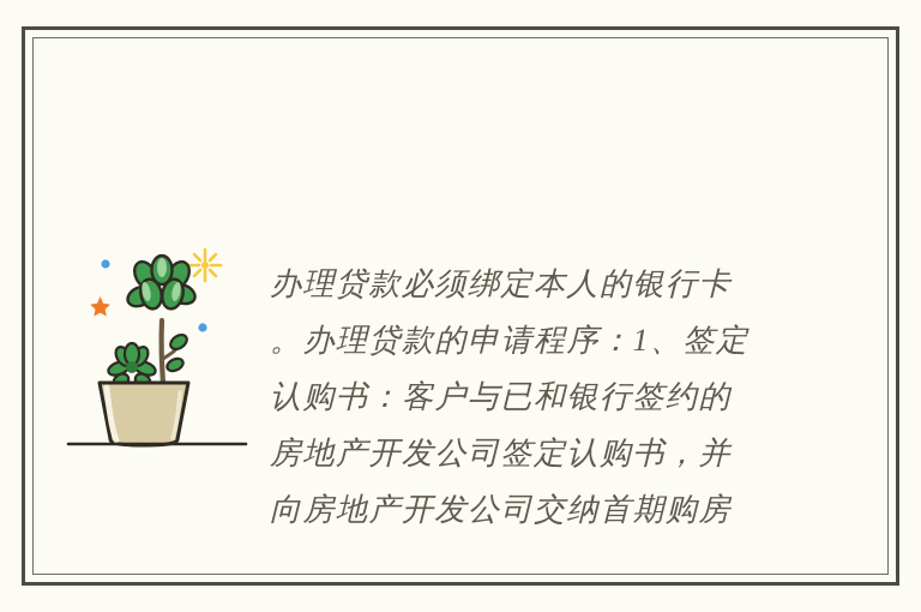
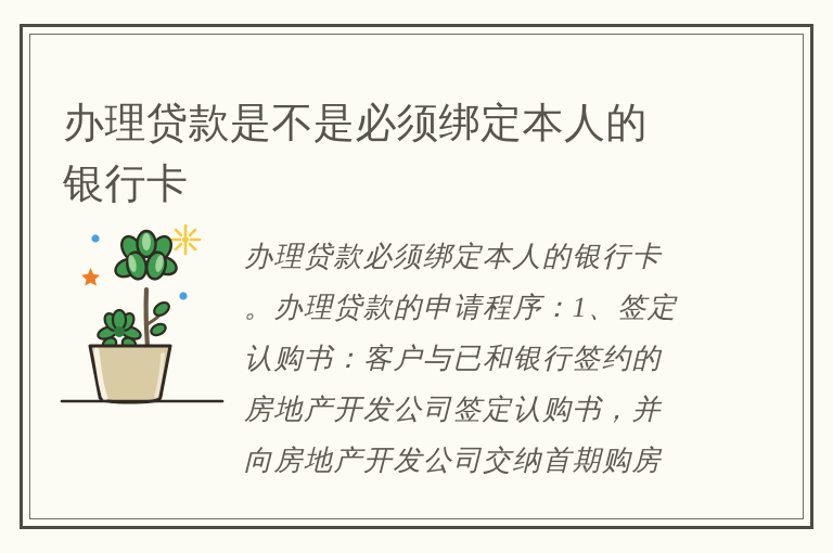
+ 办理贷款是不是必须绑定本人的
+ 银行卡
  办理贷款必须绑定本人的银行卡
  。办理贷款的申请程序：1、签定
  认购书：客户与已和银行签约的
  房地产开发公司签定认购书，并
  向房地产开发公司交纳首期购房
